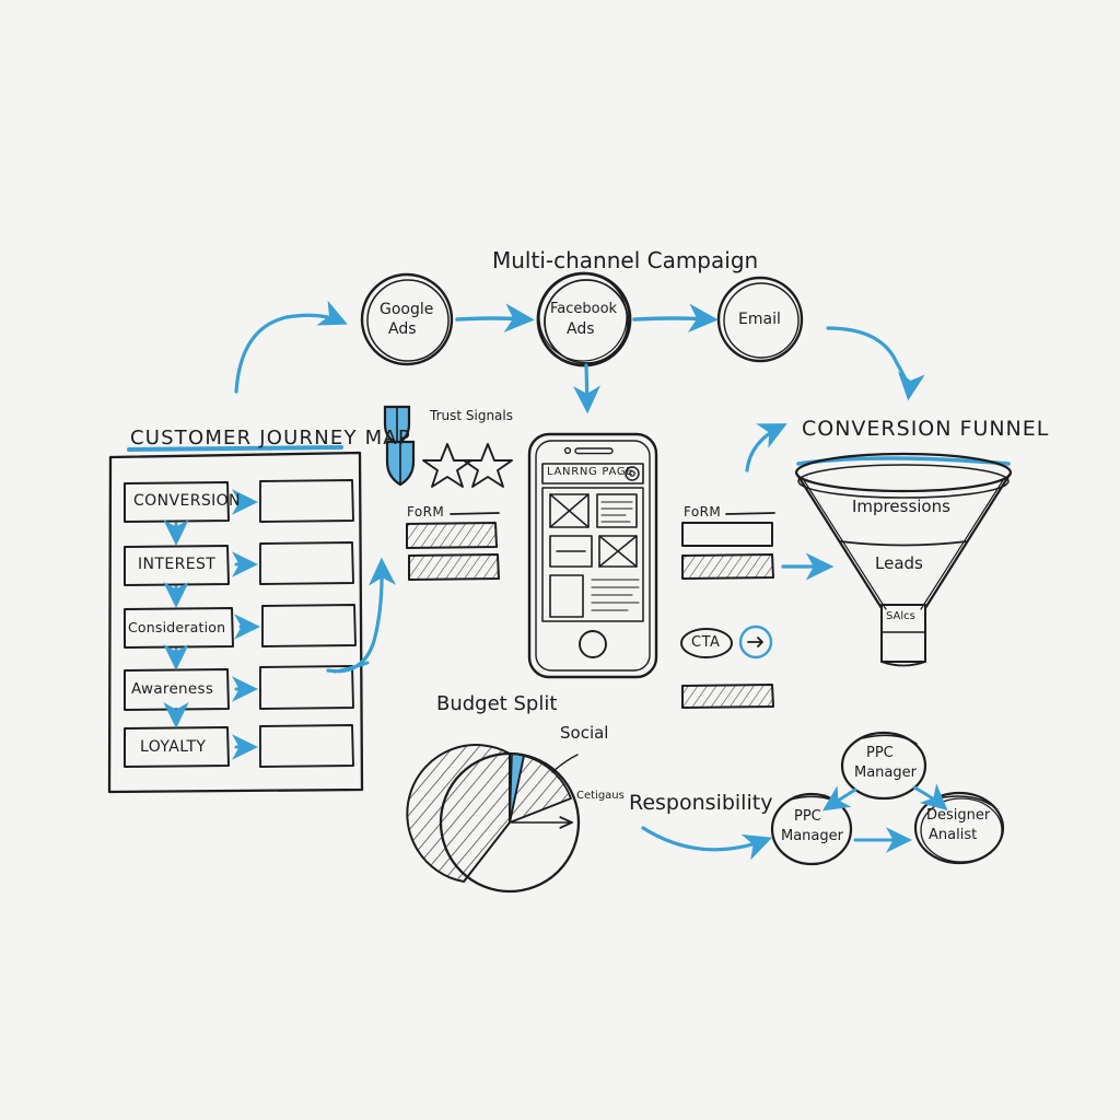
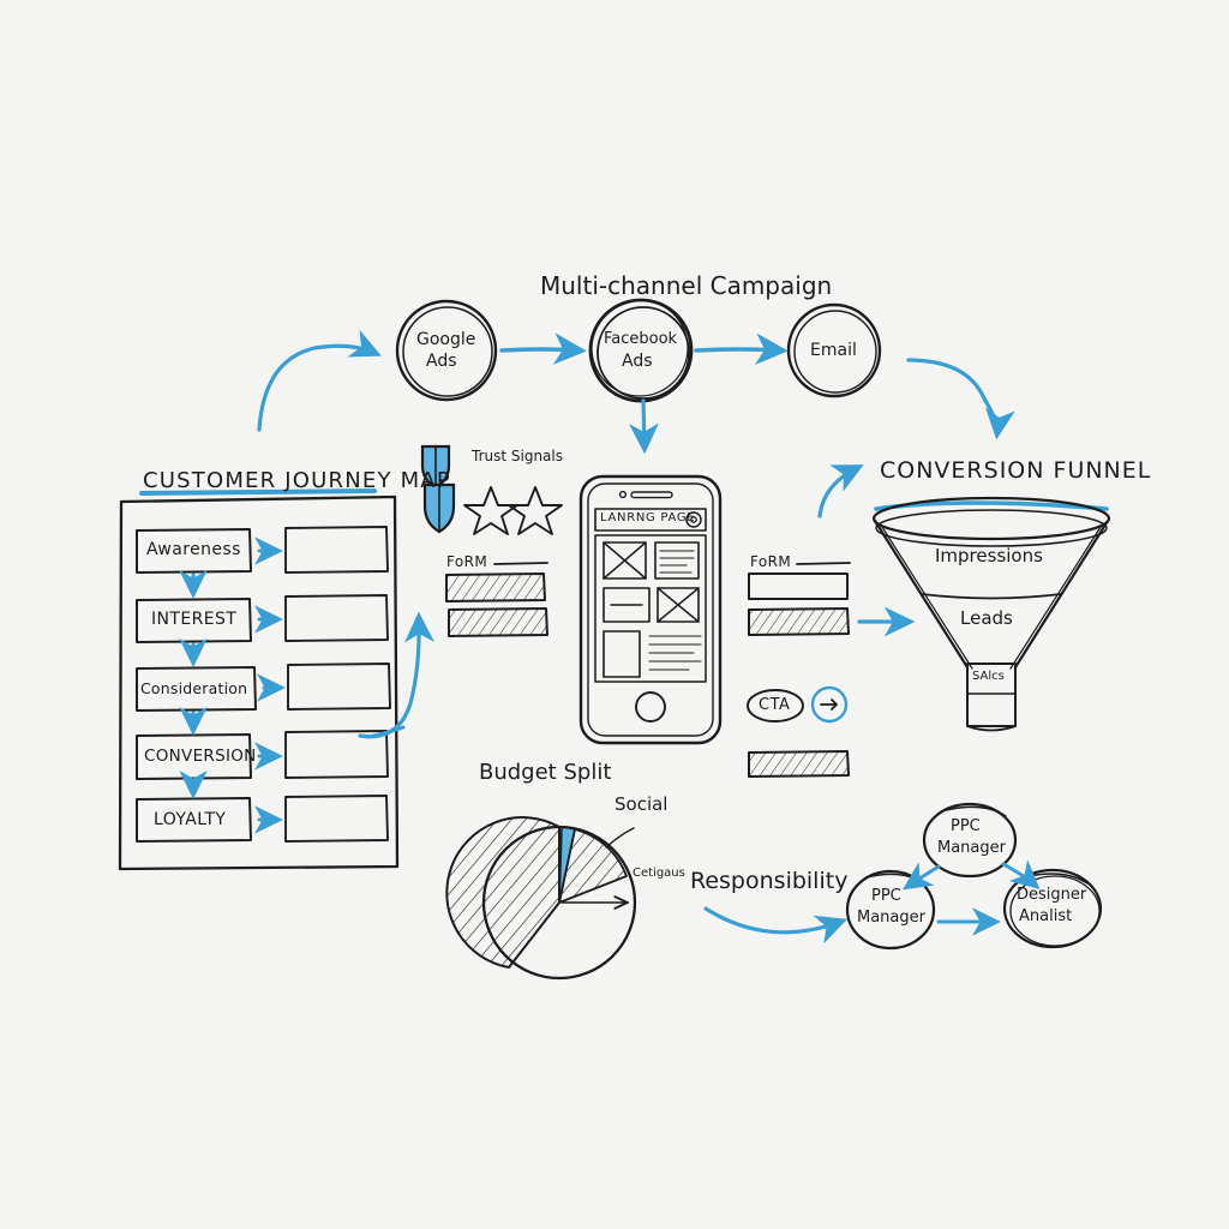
  Multi-channel Campaign
  Google
  Ads
  Facebook
  Ads
  Email
  CUSTOMER JOURNEY MAP
- CONVERSION
+ Awareness
  INTEREST
  Consideration
- Awareness
+ CONVERSION
  LOYALTY
  Trust Signals
  FoRM
  FoRM
  LANRNG PAGE
  CTA
  CONVERSION FUNNEL
  Impressions
  Leads
  SAlcs
  Budget Split
  Social
  Cetigaus
  Responsibility
  PPC
  Manager
  PPC
  Manager
  Designer
  Analist
